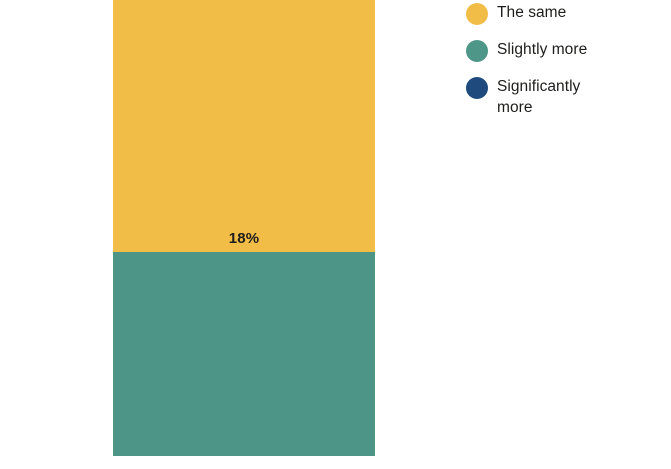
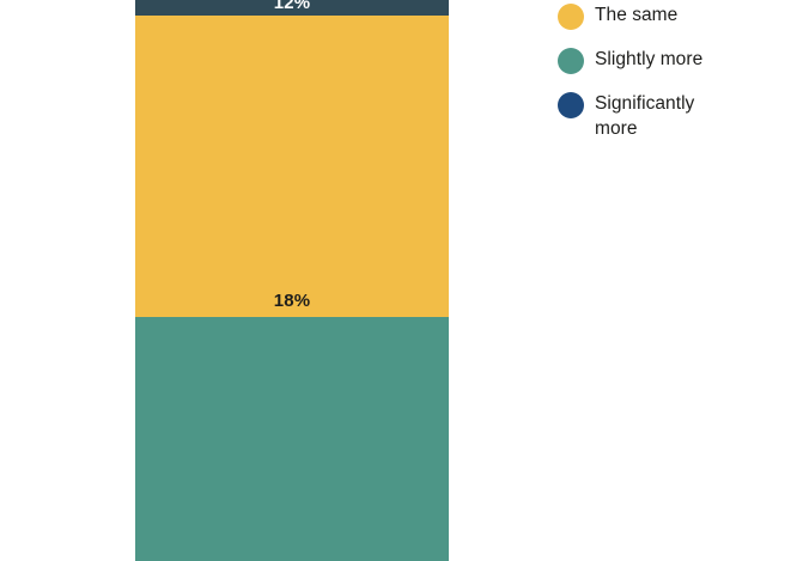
+ 12%
  18%
  The same
  Slightly more
  Significantly more
